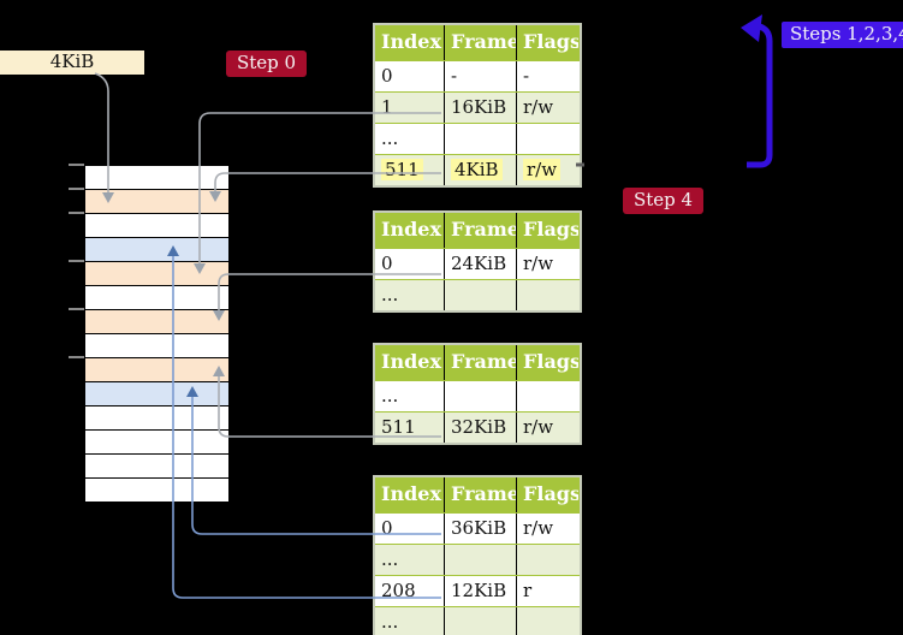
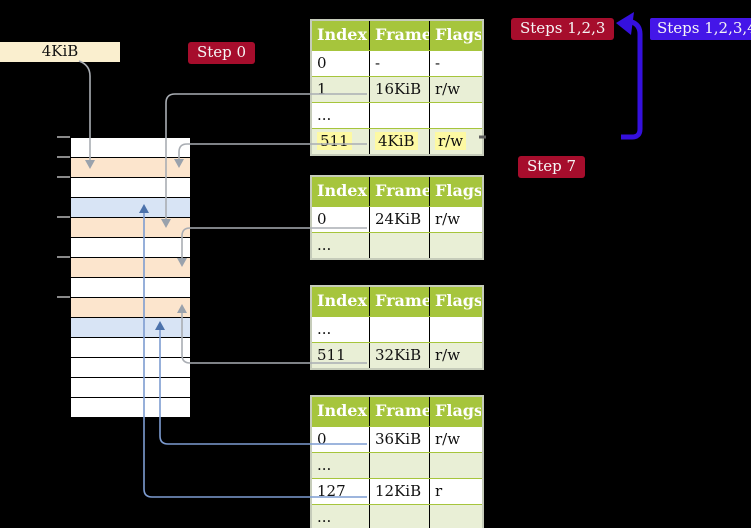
  4KiB
  Step 0
+ Steps 1,2,3
  Steps 1,2,3,
- Step 4
+ Step 7
  Index
  Frame
  Flags
  0
  -
  -
  1
  16KiB
  r/w
  ...
  511
  4KiB
  r/w
  Index
  Frame
  Flags
  0
  24KiB
  r/w
  ...
  Index
  Frame
  Flags
  ...
  511
  32KiB
  r/w
  Index
  Frame
  Flags
  0
  36KiB
  r/w
  ...
- 208
+ 127
  12KiB
  r
  ...
